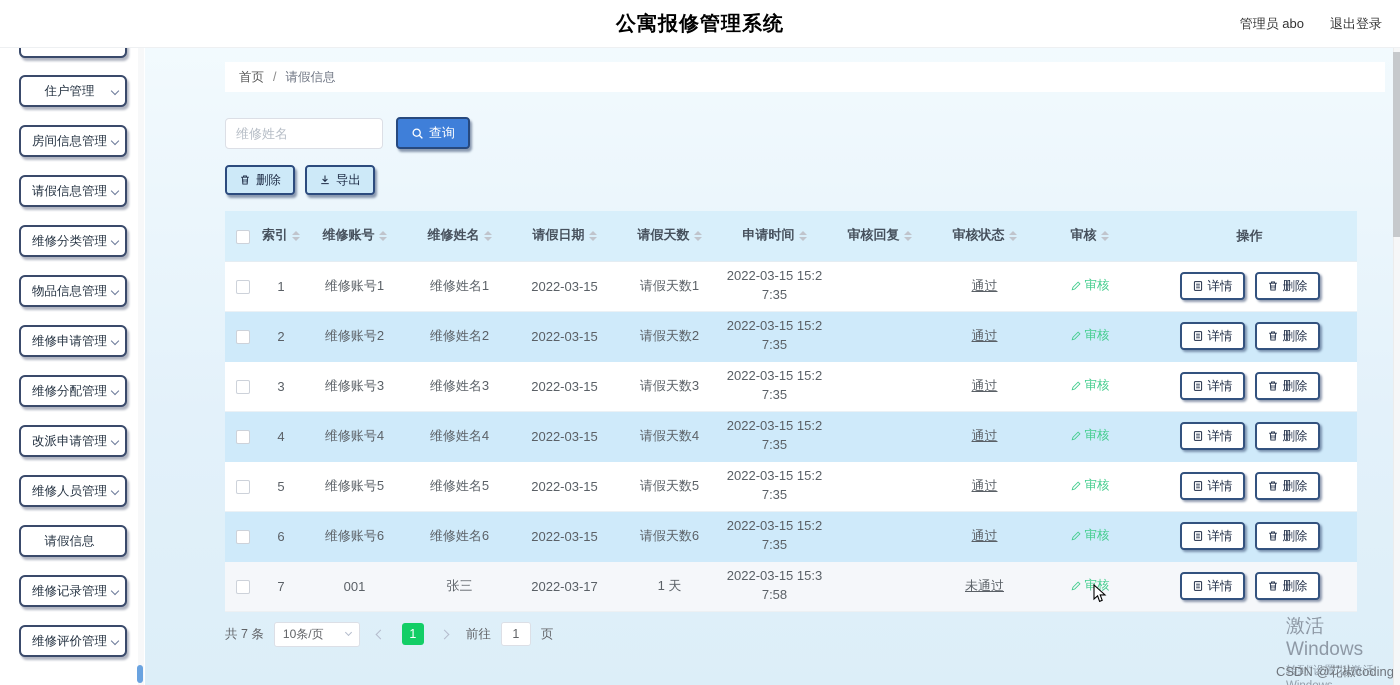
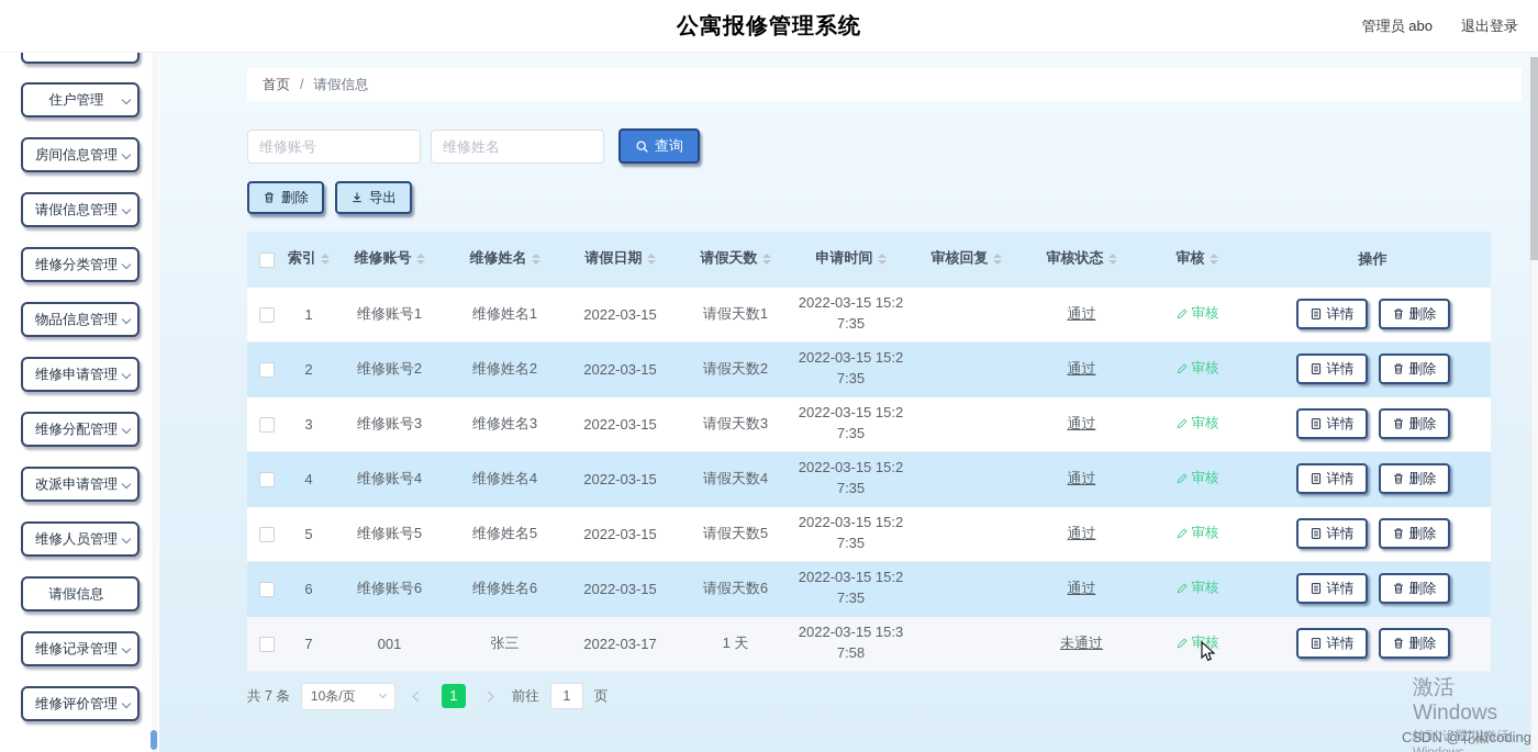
  公寓报修管理系统
  管理员 abo
  退出登录
  住户管理
  房间信息管理
  请假信息管理
  维修分类管理
  物品信息管理
  维修申请管理
  维修分配管理
  改派申请管理
  维修人员管理
  请假信息
  维修记录管理
  维修评价管理
  首页
  /
  请假信息
+ 维修账号
  维修姓名
  查询
  删除
  导出
  	索引	维修账号	维修姓名	请假日期	请假天数	申请时间	审核回复	审核状态	审核	操作
  	1	维修账号1	维修姓名1	2022-03-15	请假天数1	2022-03-15 15:27:35		通过	审核	详情 删除
  	2	维修账号2	维修姓名2	2022-03-15	请假天数2	2022-03-15 15:27:35		通过	审核	详情 删除
  	3	维修账号3	维修姓名3	2022-03-15	请假天数3	2022-03-15 15:27:35		通过	审核	详情 删除
  	4	维修账号4	维修姓名4	2022-03-15	请假天数4	2022-03-15 15:27:35		通过	审核	详情 删除
  	5	维修账号5	维修姓名5	2022-03-15	请假天数5	2022-03-15 15:27:35		通过	审核	详情 删除
  	6	维修账号6	维修姓名6	2022-03-15	请假天数6	2022-03-15 15:27:35		通过	审核	详情 删除
  	7	001	张三	2022-03-17	1 天	2022-03-15 15:37:58		未通过	审核	详情 删除
  共 7 条
  10条/页
  1
  前往
  1
  页
  激活 Windows
  CSDN @花椒coding
